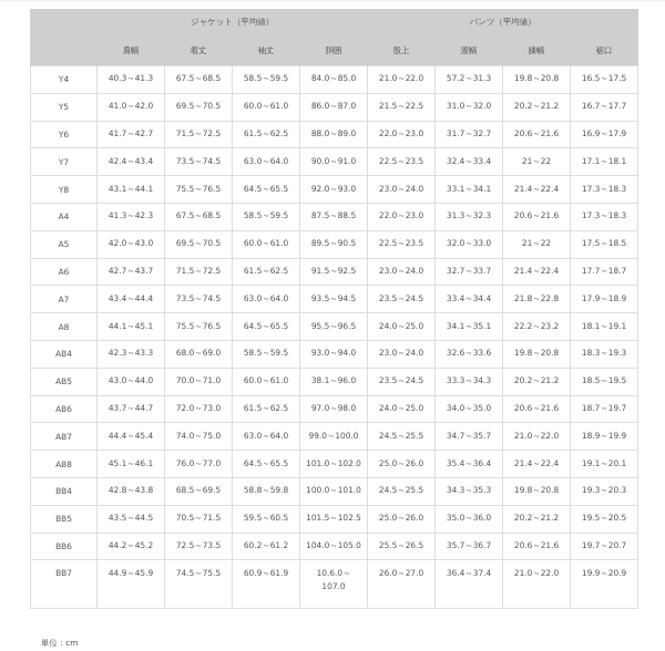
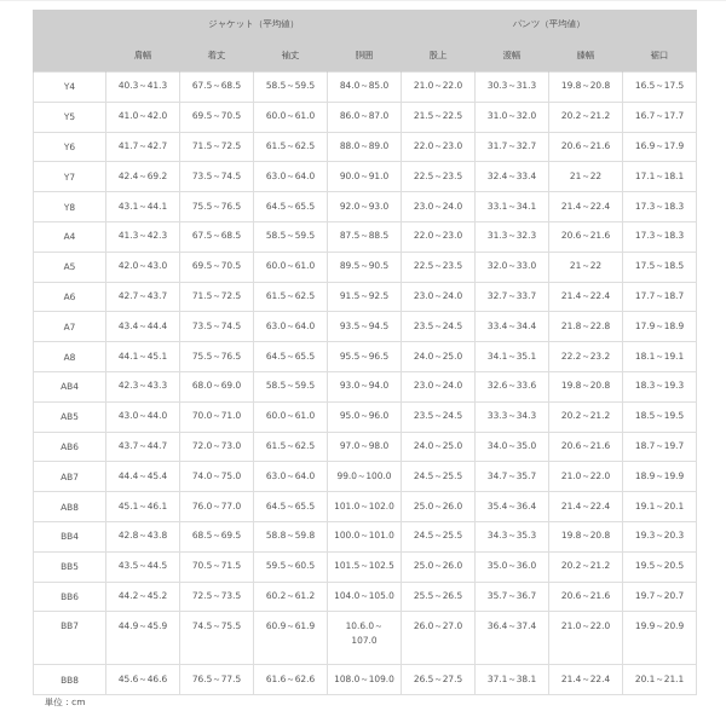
  	ジャケット（平均値）	パンツ（平均値）
  	肩幅	着丈	袖丈	胴囲	股上	渡幅	膝幅	裾口
- Y4	40.3～41.3	67.5～68.5	58.5～59.5	84.0～85.0	21.0～22.0	57.2～31.3	19.8～20.8	16.5～17.5
+ Y4	40.3～41.3	67.5～68.5	58.5～59.5	84.0～85.0	21.0～22.0	30.3～31.3	19.8～20.8	16.5～17.5
  Y5	41.0～42.0	69.5～70.5	60.0～61.0	86.0～87.0	21.5～22.5	31.0～32.0	20.2～21.2	16.7～17.7
  Y6	41.7～42.7	71.5～72.5	61.5～62.5	88.0～89.0	22.0～23.0	31.7～32.7	20.6～21.6	16.9～17.9
- Y7	42.4～43.4	73.5～74.5	63.0～64.0	90.0～91.0	22.5～23.5	32.4～33.4	21～22	17.1～18.1
+ Y7	42.4～69.2	73.5～74.5	63.0～64.0	90.0～91.0	22.5～23.5	32.4～33.4	21～22	17.1～18.1
  Y8	43.1～44.1	75.5～76.5	64.5～65.5	92.0～93.0	23.0～24.0	33.1～34.1	21.4～22.4	17.3～18.3
  A4	41.3～42.3	67.5～68.5	58.5～59.5	87.5～88.5	22.0～23.0	31.3～32.3	20.6～21.6	17.3～18.3
  A5	42.0～43.0	69.5～70.5	60.0～61.0	89.5～90.5	22.5～23.5	32.0～33.0	21～22	17.5～18.5
  A6	42.7～43.7	71.5～72.5	61.5～62.5	91.5～92.5	23.0～24.0	32.7～33.7	21.4～22.4	17.7～18.7
  A7	43.4～44.4	73.5～74.5	63.0～64.0	93.5～94.5	23.5～24.5	33.4～34.4	21.8～22.8	17.9～18.9
  A8	44.1～45.1	75.5～76.5	64.5～65.5	95.5～96.5	24.0～25.0	34.1～35.1	22.2～23.2	18.1～19.1
  AB4	42.3～43.3	68.0～69.0	58.5～59.5	93.0～94.0	23.0～24.0	32.6～33.6	19.8～20.8	18.3～19.3
- AB5	43.0～44.0	70.0～71.0	60.0～61.0	38.1～96.0	23.5～24.5	33.3～34.3	20.2～21.2	18.5～19.5
+ AB5	43.0～44.0	70.0～71.0	60.0～61.0	95.0～96.0	23.5～24.5	33.3～34.3	20.2～21.2	18.5～19.5
  AB6	43.7～44.7	72.0～73.0	61.5～62.5	97.0～98.0	24.0～25.0	34.0～35.0	20.6～21.6	18.7～19.7
  AB7	44.4～45.4	74.0～75.0	63.0～64.0	99.0～100.0	24.5～25.5	34.7～35.7	21.0～22.0	18.9～19.9
  AB8	45.1～46.1	76.0～77.0	64.5～65.5	101.0～102.0	25.0～26.0	35.4～36.4	21.4～22.4	19.1～20.1
  BB4	42.8～43.8	68.5～69.5	58.8～59.8	100.0～101.0	24.5～25.5	34.3～35.3	19.8～20.8	19.3～20.3
  BB5	43.5～44.5	70.5～71.5	59.5～60.5	101.5～102.5	25.0～26.0	35.0～36.0	20.2～21.2	19.5～20.5
  BB6	44.2～45.2	72.5～73.5	60.2～61.2	104.0～105.0	25.5～26.5	35.7～36.7	20.6～21.6	19.7～20.7
  BB7	44.9～45.9	74.5～75.5	60.9～61.9	10.6.0～107.0	26.0～27.0	36.4～37.4	21.0～22.0	19.9～20.9
+ BB8	45.6～46.6	76.5～77.5	61.6～62.6	108.0～109.0	26.5～27.5	37.1～38.1	21.4～22.4	20.1～21.1
  単位：cm
